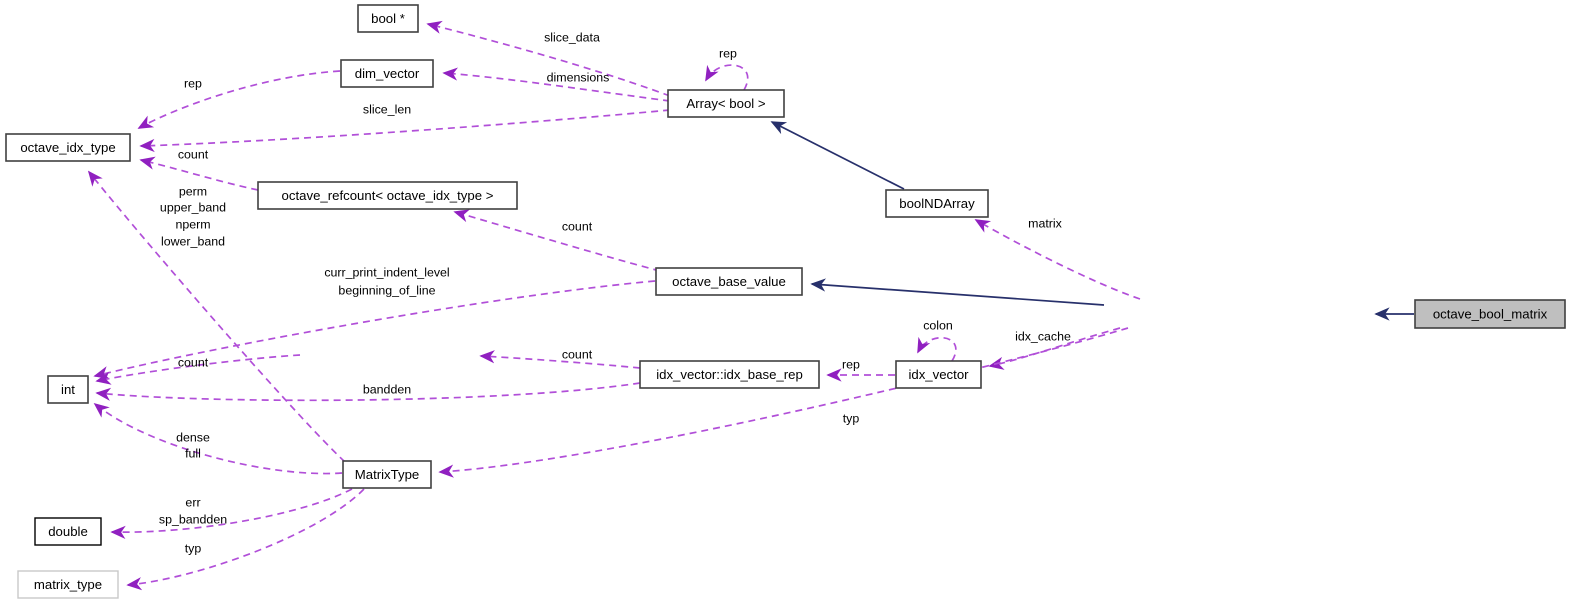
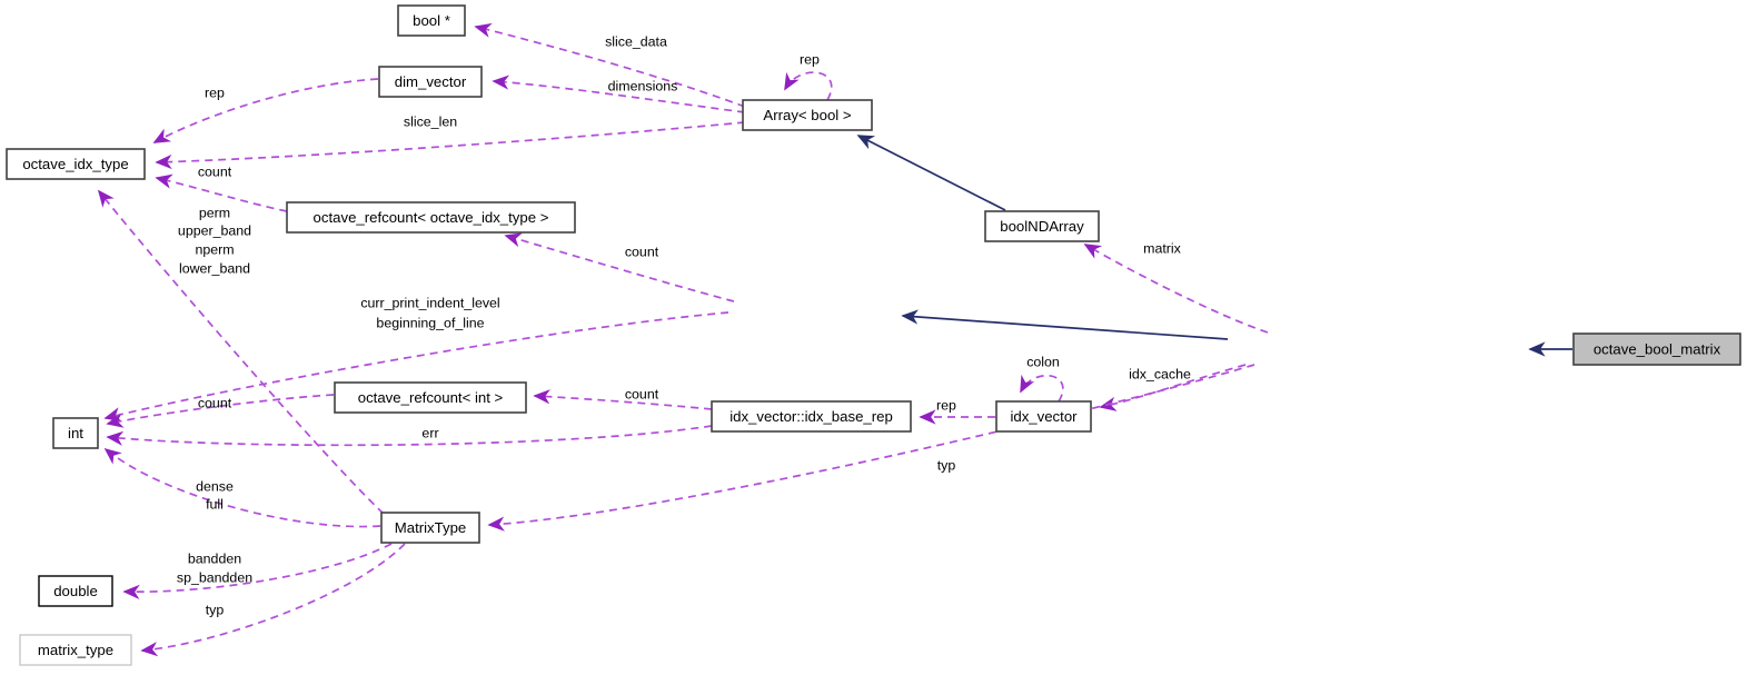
  bool *
  dim_vector
  octave_idx_type
  Array< bool >
  octave_refcount< octave_idx_type >
  boolNDArray
- octave_base_value
  octave_bool_matrix
+ octave_refcount< int >
  int
  idx_vector::idx_base_rep
  idx_vector
  MatrixType
  double
  matrix_type
  slice_data
  rep
  dimensions
  rep
  slice_len
  count
  perm
  upper_band
  nperm
  lower_band
  count
  matrix
  curr_print_indent_level
  beginning_of_line
  colon
  idx_cache
  count
  count
  rep
- bandden
+ err
  typ
  dense
  full
- err
+ bandden
  sp_bandden
  typ
